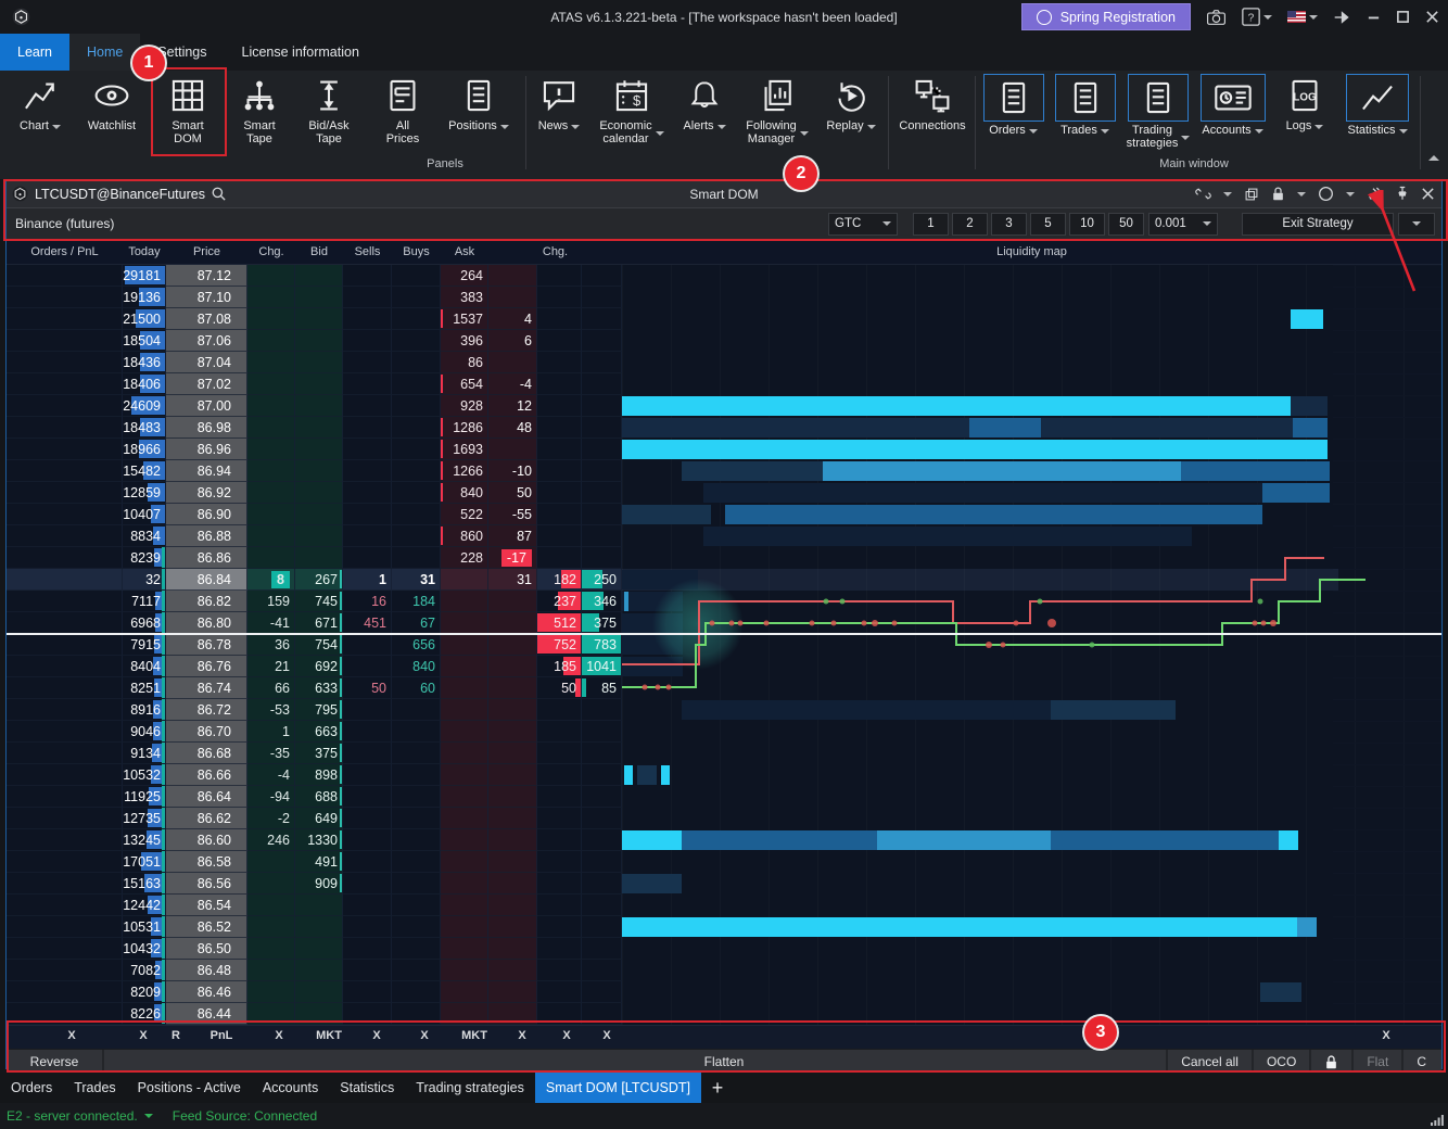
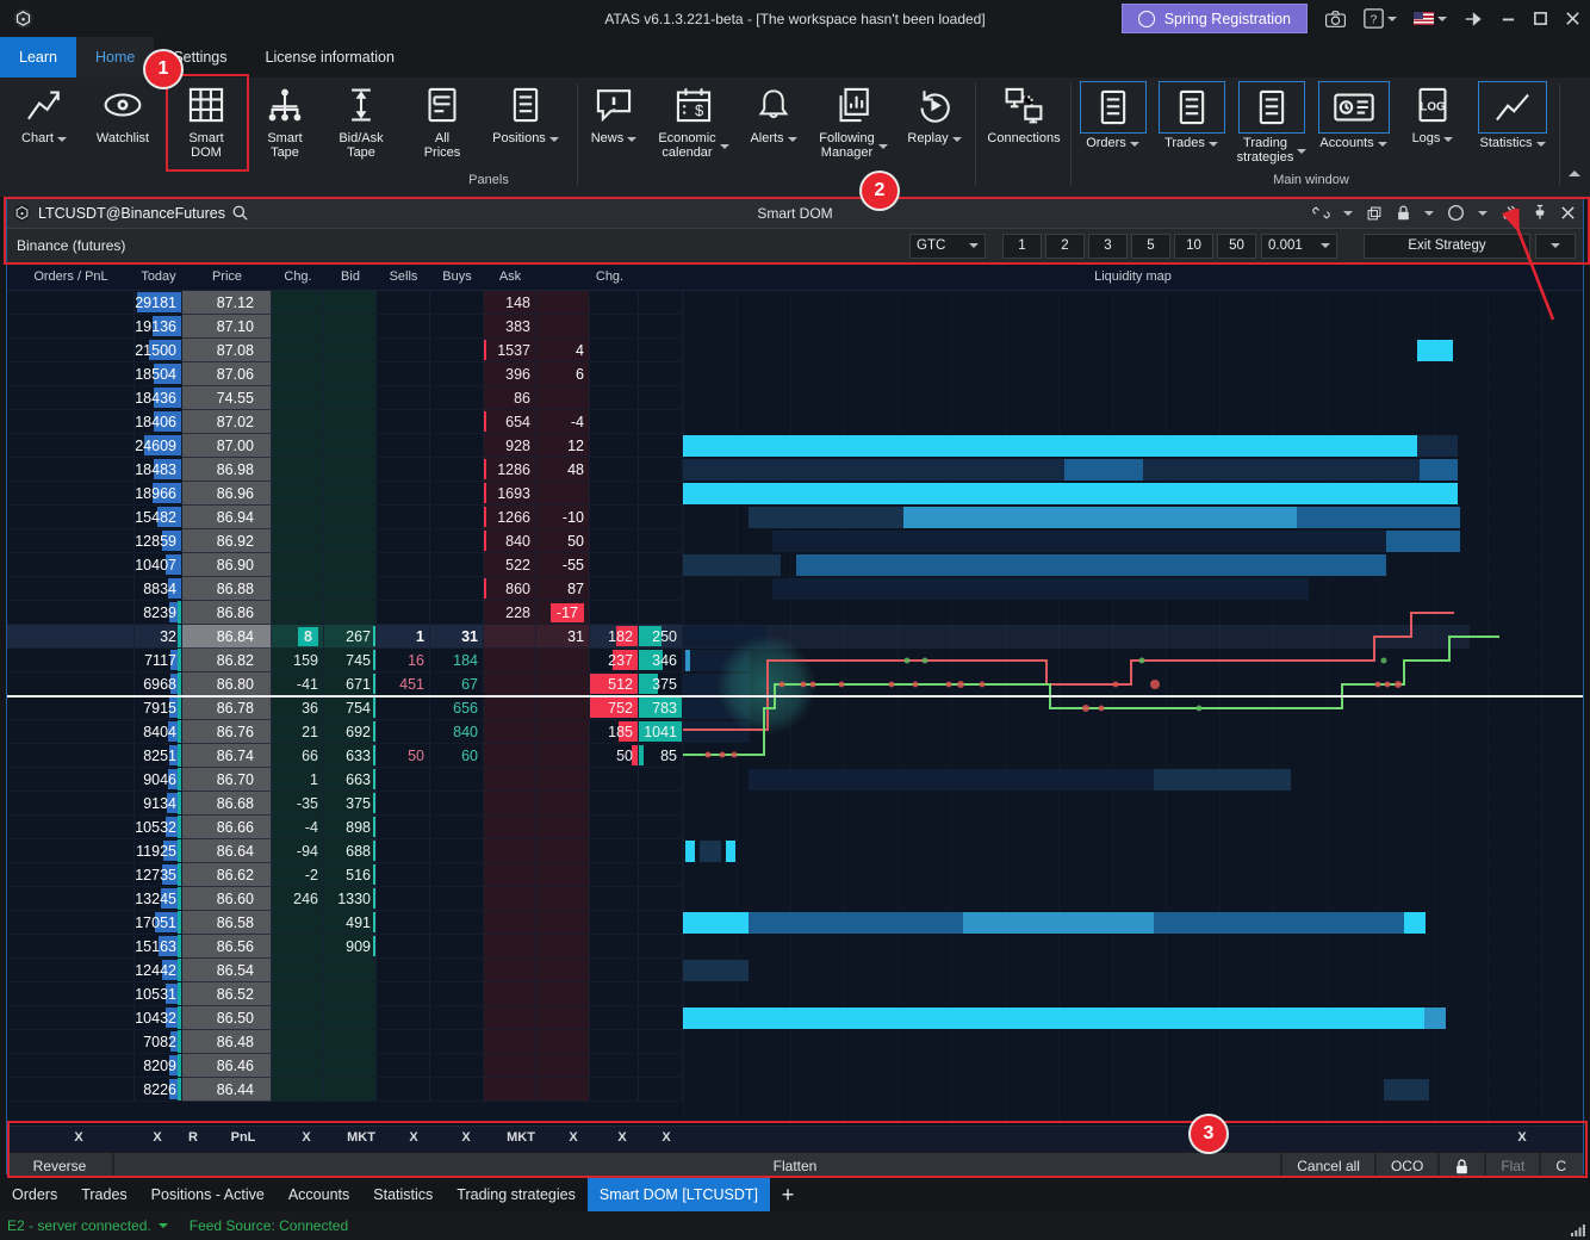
  ATAS v6.1.3.221-beta - [The workspace hasn't been loaded]
  Spring Registration
  ?
  Learn
  Home
  Settings
  License information
  Panels
  Main window
  Chart
  Watchlist
  Smart
  DOM
  Smart
  Tape
  Bid/Ask
  Tape
  All
  Prices
  Positions
  News
  $
  Economic
  calendar
  Alerts
  Following
  Manager
  Replay
  Connections
  Orders
  Trades
  Trading
  strategies
  Accounts
  LOG
  Logs
  Statistics
  LTCUSDT@BinanceFutures
  Smart DOM
  Binance (futures)
  GTC
  1
  2
  3
  5
  10
  50
  0.001
  Exit Strategy
  Orders / PnL
  Today
  Price
  Chg.
  Bid
  Sells
  Buys
  Ask
  Chg.
  Liquidity map
  29181
  87.12
- 264
+ 148
  19136
  87.10
  383
  21500
  87.08
  1537
  4
  18504
  87.06
  396
  6
  18436
- 87.04
+ 74.55
  86
  18406
  87.02
  654
  -4
  24609
  87.00
  928
  12
  18483
  86.98
  1286
  48
  18966
  86.96
  1693
  15482
  86.94
  1266
  -10
  12859
  86.92
  840
  50
  10407
  86.90
  522
  -55
  8834
  86.88
  860
  87
  8239
  86.86
  228
  -17
  32
  86.84
  8
  267
  1
  31
  31
  182
  250
  7117
  86.82
  159
  745
  16
  184
  237
  346
  6968
  86.80
  -41
  671
  451
  67
  512
  375
  7915
  86.78
  36
  754
  656
  752
  783
  8404
  86.76
  21
  692
  840
  185
  1041
  8251
  86.74
  66
  633
  50
  60
  50
  85
- 8916
- 86.72
- -53
- 795
  9046
  86.70
  1
  663
  9134
  86.68
  -35
  375
  10532
  86.66
  -4
  898
  11925
  86.64
  -94
  688
  12735
  86.62
  -2
- 649
+ 516
  13245
  86.60
  246
  1330
  17051
  86.58
  491
  15163
  86.56
  909
  12442
  86.54
  10531
  86.52
  10432
  86.50
  7082
  86.48
  8209
  86.46
  8226
  86.44
  X
  X
  R
  PnL
  X
  MKT
  X
  X
  MKT
  X
  X
  X
  X
  Reverse
  Flatten
  Cancel all
  OCO
  Flat
  C
  Orders
  Trades
  Positions - Active
  Accounts
  Statistics
  Trading strategies
  Smart DOM [LTCUSDT]
  +
  E2 - server connected.
  Feed Source: Connected
  1
  2
  3
